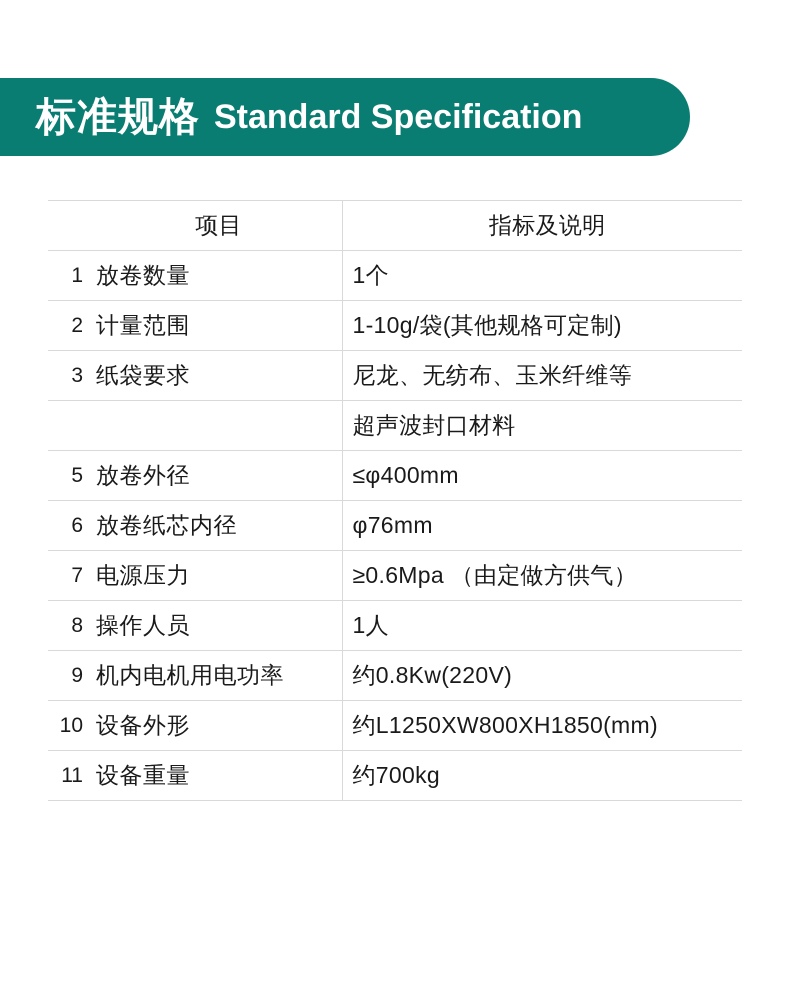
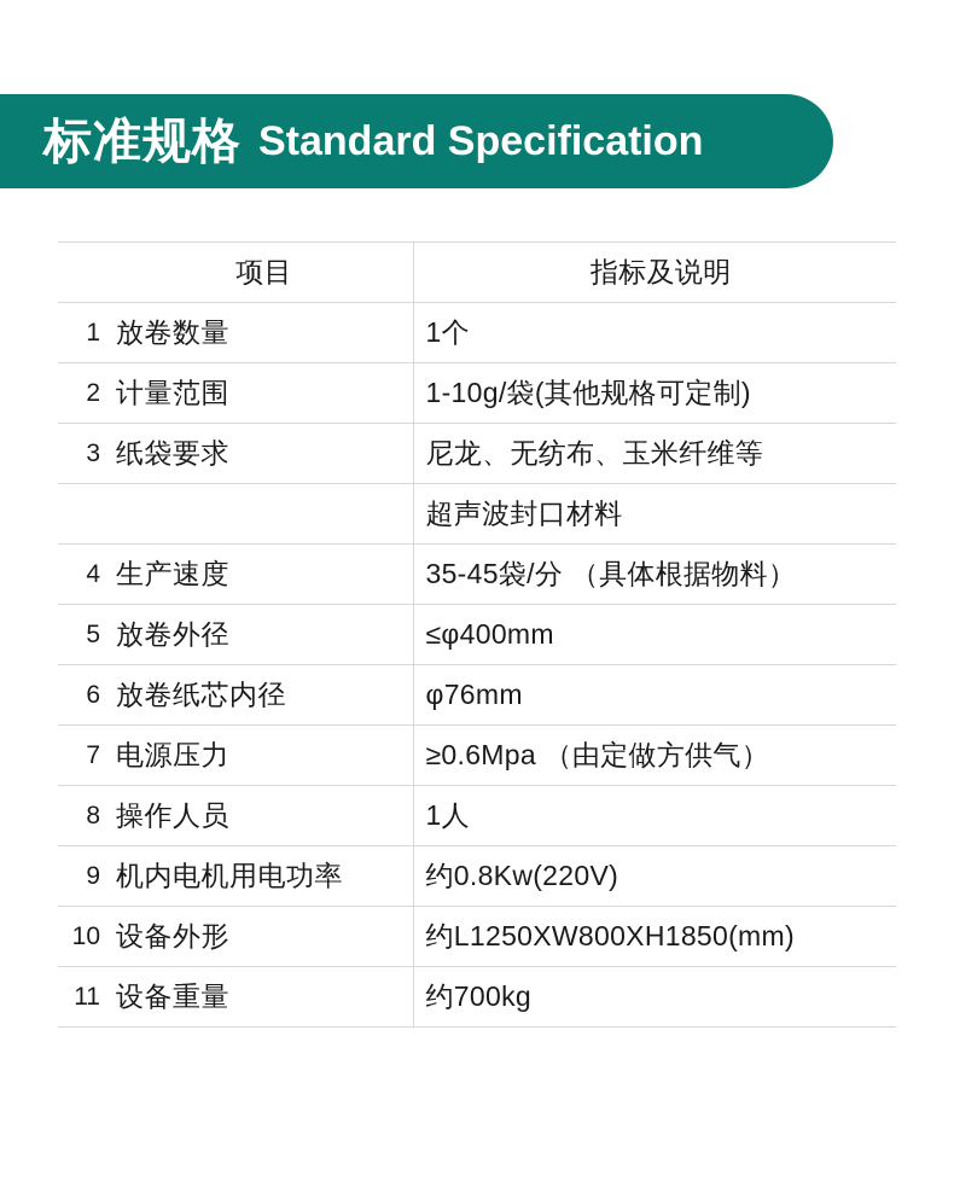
  标准规格
  Standard Specification
  	项目	指标及说明
  1	放卷数量	1个
  2	计量范围	1-10g/袋(其他规格可定制)
  3	纸袋要求	尼龙、无纺布、玉米纤维等
  		超声波封口材料
+ 4	生产速度	35-45袋/分 （具体根据物料）
  5	放卷外径	≤φ400mm
  6	放卷纸芯内径	φ76mm
  7	电源压力	≥0.6Mpa （由定做方供气）
  8	操作人员	1人
  9	机内电机用电功率	约0.8Kw(220V)
  10	设备外形	约L1250XW800XH1850(mm)
  11	设备重量	约700kg
